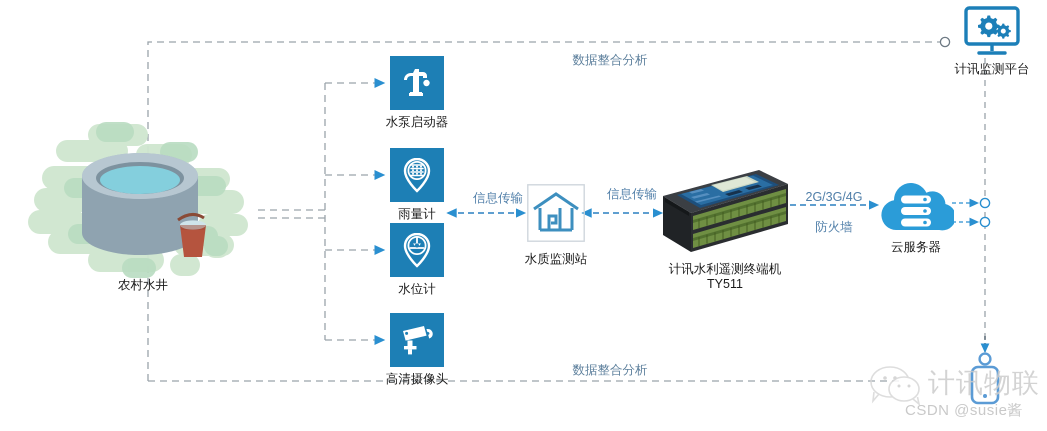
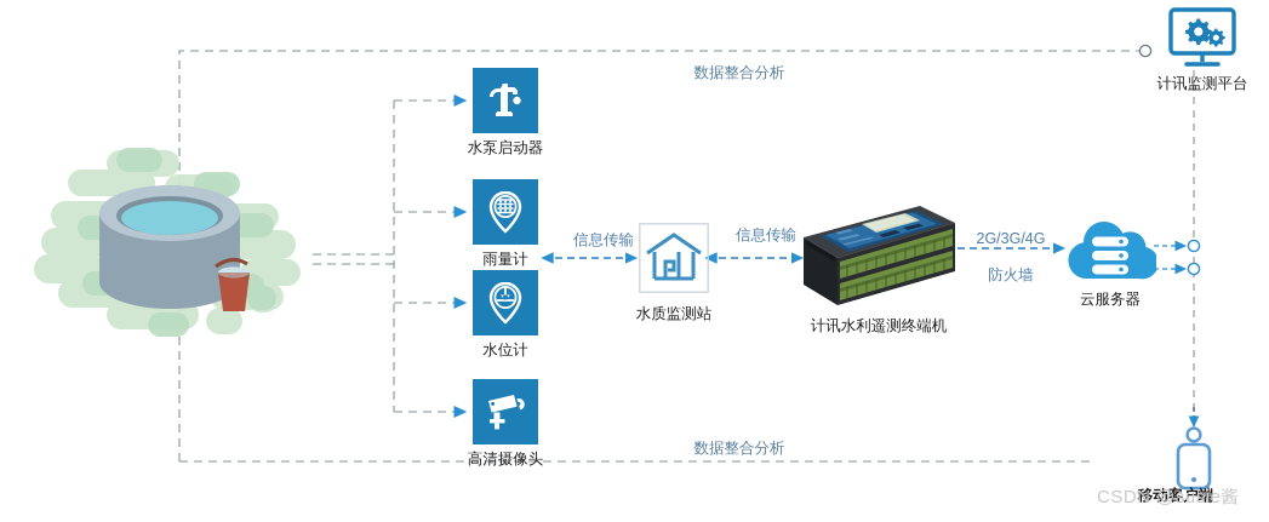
- 农村水井
  水泵启动器
  雨量计
  水位计
  高清摄像头
  水质监测站
  计讯水利遥测终端机
- TY511
  云服务器
  计讯监测平台
+ 移动客户端
  信息传输
  信息传输
  2G/3G/4G
  防火墙
  数据整合分析
  数据整合分析
- 计讯物联
  CSDN @susie酱
